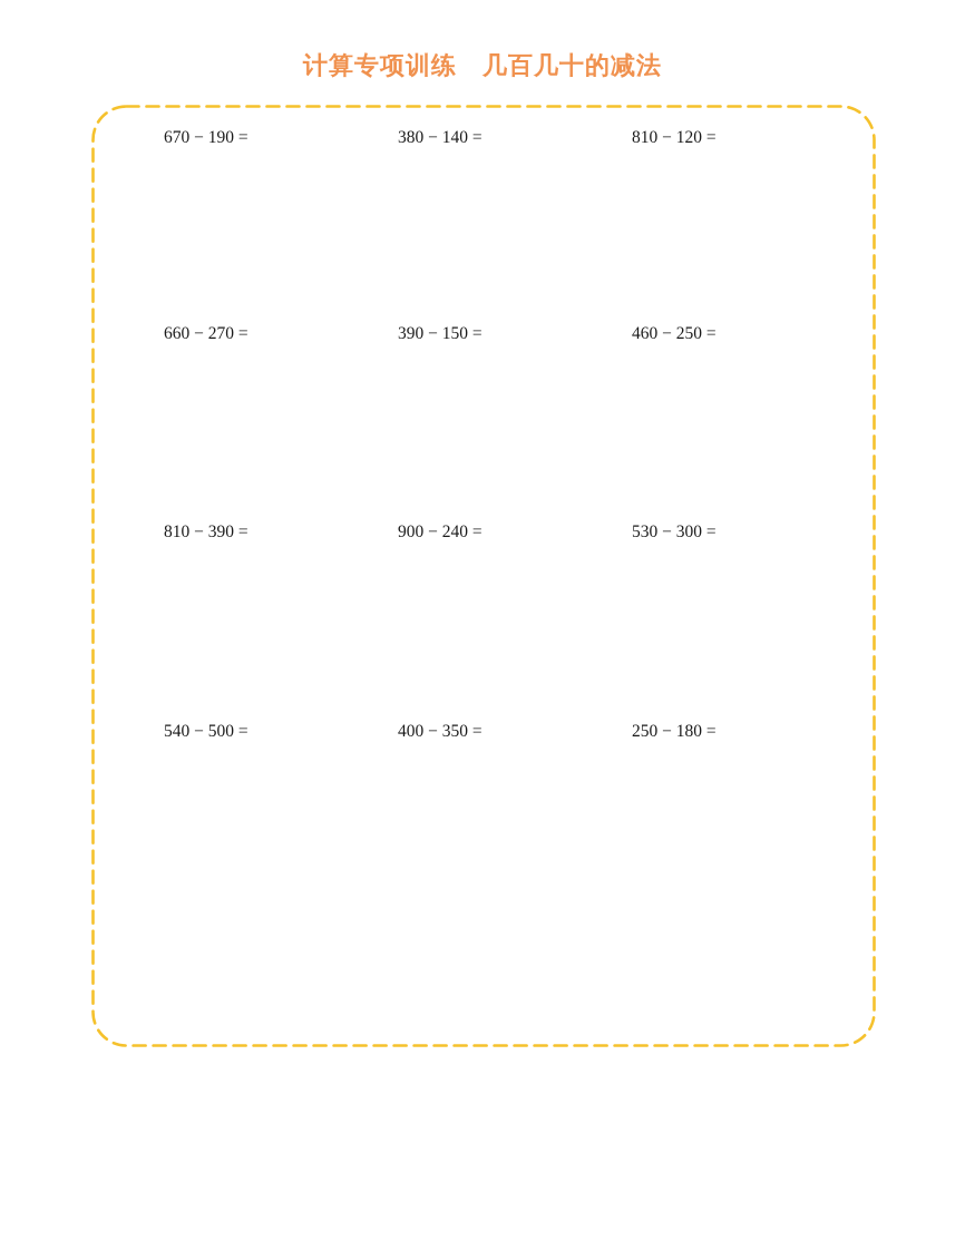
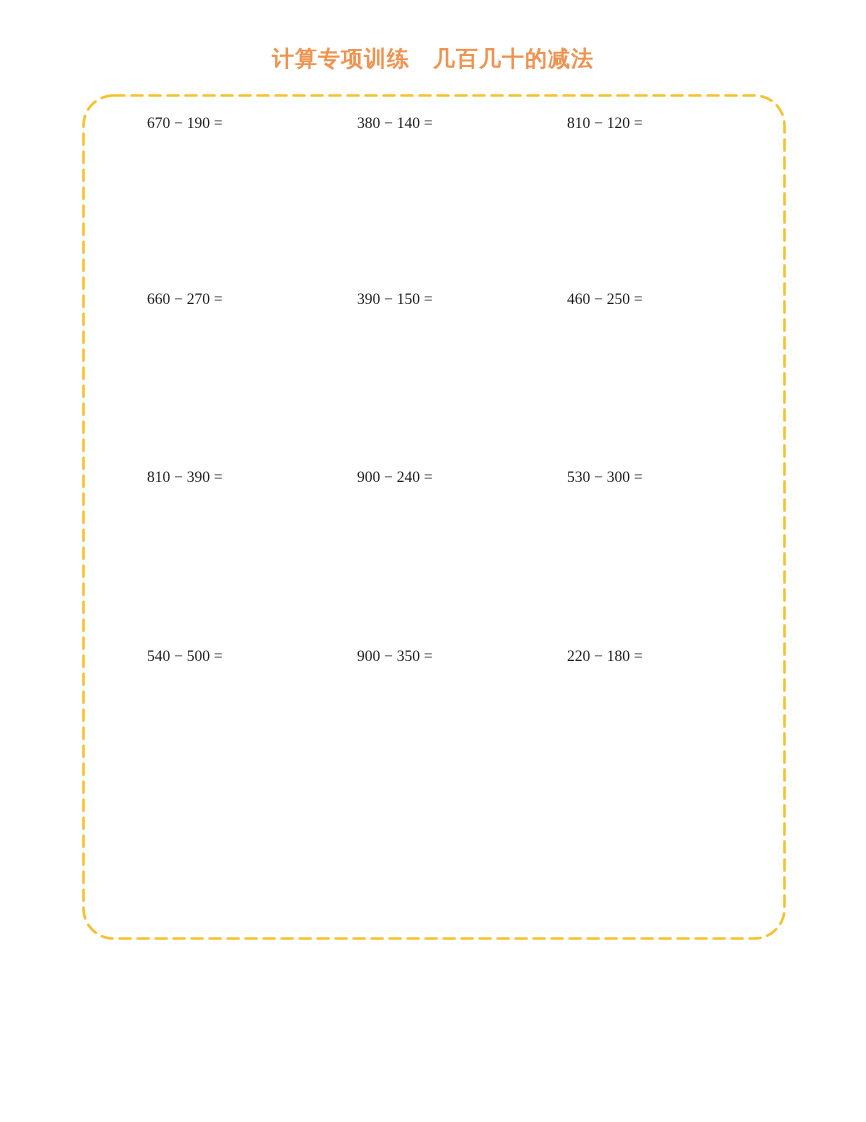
  计算专项训练 几百几十的减法
  670 − 190 =
  380 − 140 =
  810 − 120 =
  660 − 270 =
  390 − 150 =
  460 − 250 =
  810 − 390 =
  900 − 240 =
  530 − 300 =
  540 − 500 =
- 400 − 350 =
+ 900 − 350 =
- 250 − 180 =
+ 220 − 180 =
